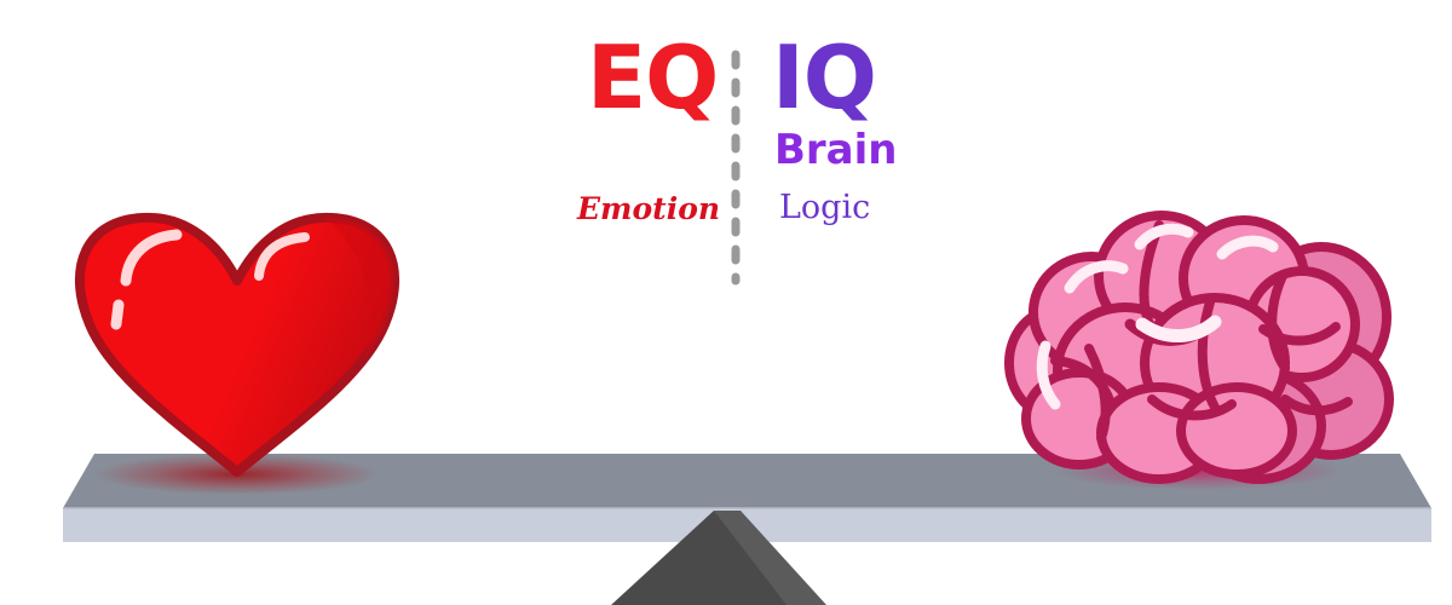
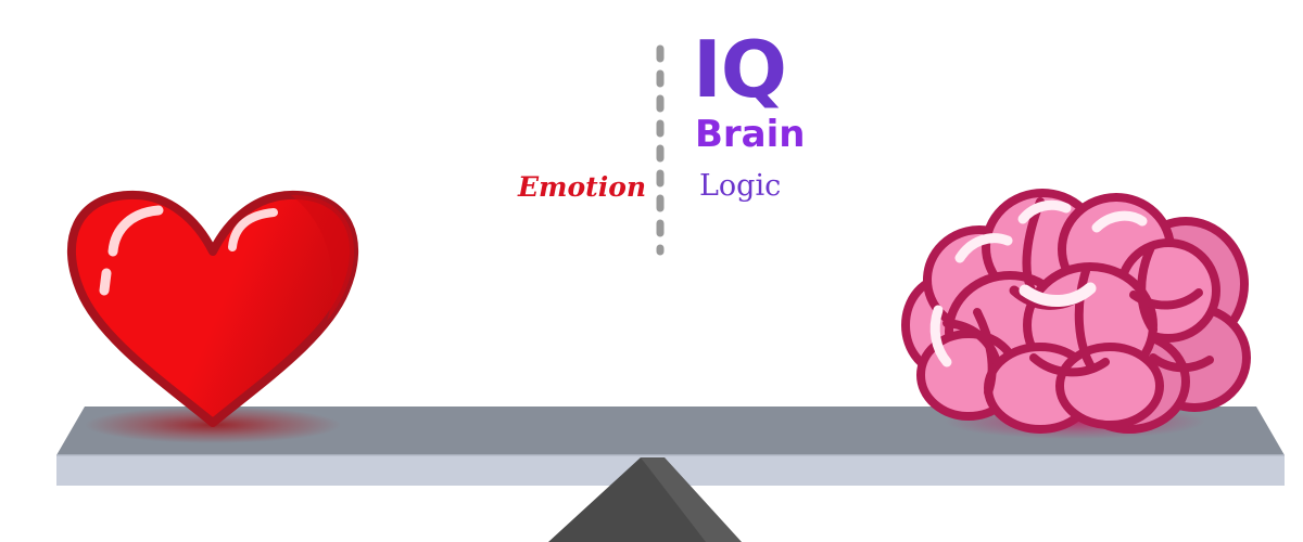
- EQ
  IQ
  Brain
  Emotion
  Logic
